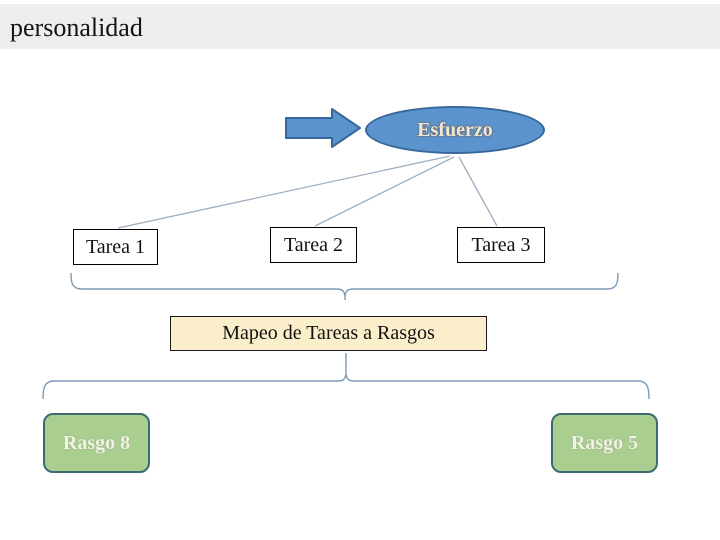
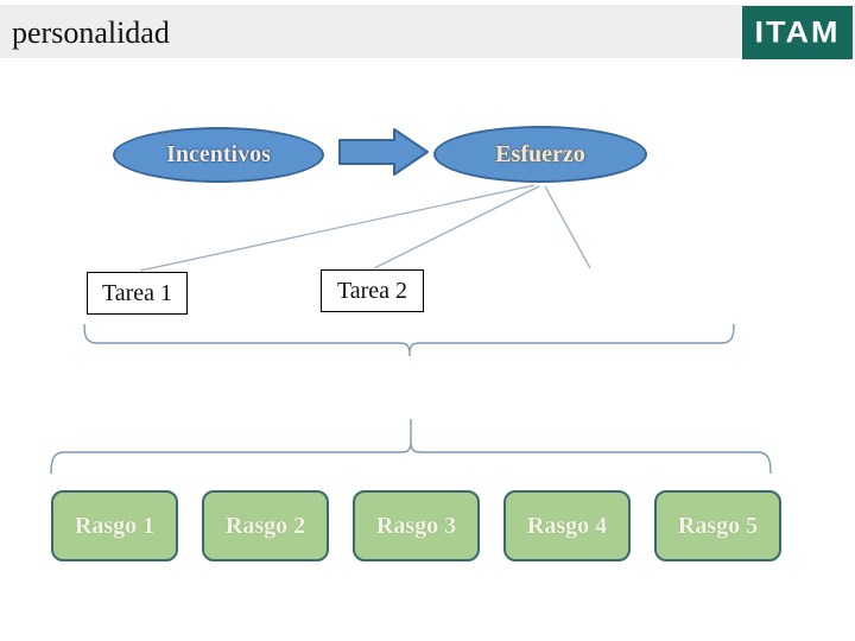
  personalidad
+ ITAM
+ Incentivos
  Esfuerzo
  Tarea 1
  Tarea 2
- Tarea 3
- Mapeo de Tareas a Rasgos
- Rasgo 8
+ Rasgo 1
+ Rasgo 2
+ Rasgo 3
+ Rasgo 4
  Rasgo 5
